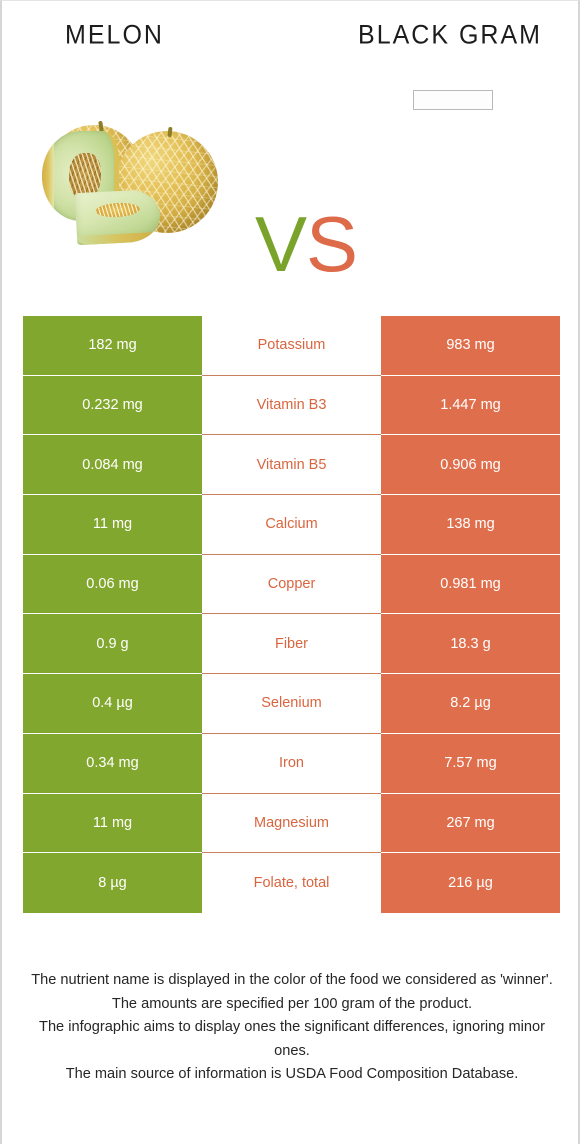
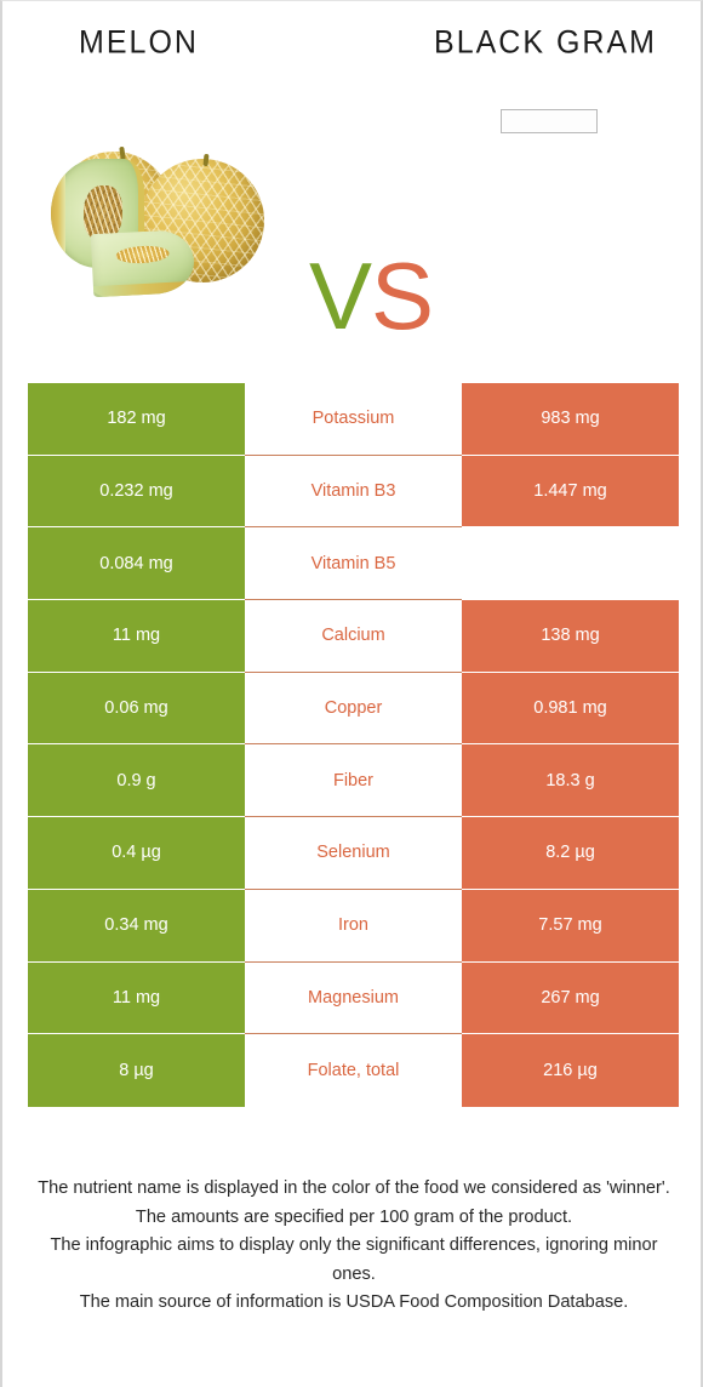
  MELON
  BLACK GRAM
  VS
  182 mg
  Potassium
  983 mg
  0.232 mg
  Vitamin B3
  1.447 mg
  0.084 mg
  Vitamin B5
- 0.906 mg
  11 mg
  Calcium
  138 mg
  0.06 mg
  Copper
  0.981 mg
  0.9 g
  Fiber
  18.3 g
  0.4 µg
  Selenium
  8.2 µg
  0.34 mg
  Iron
  7.57 mg
  11 mg
  Magnesium
  267 mg
  8 µg
  Folate, total
  216 µg
  The nutrient name is displayed in the color of the food we considered as 'winner'.
  The amounts are specified per 100 gram of the product.
- The infographic aims to display ones the significant differences, ignoring minor ones.
+ The infographic aims to display only the significant differences, ignoring minor ones.
  The main source of information is USDA Food Composition Database.
